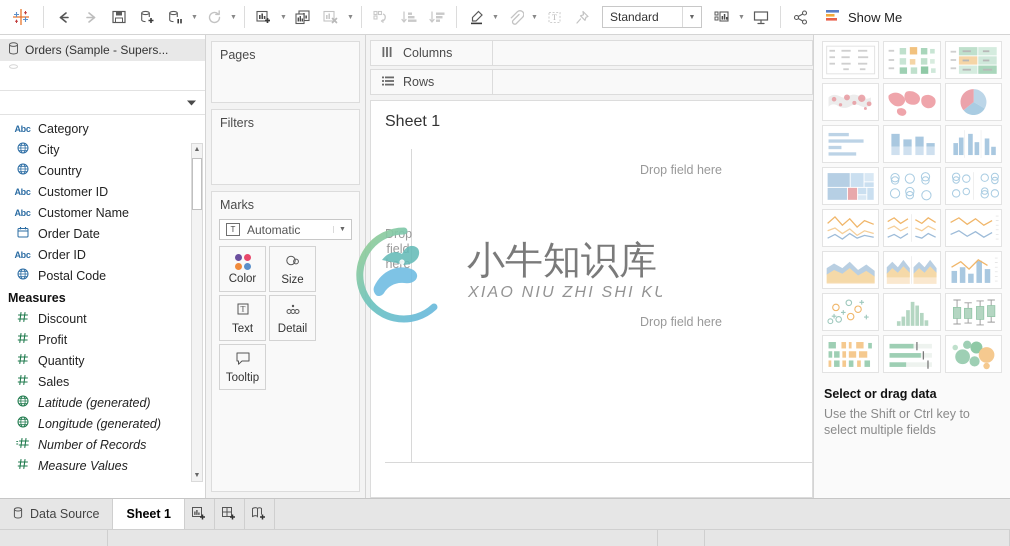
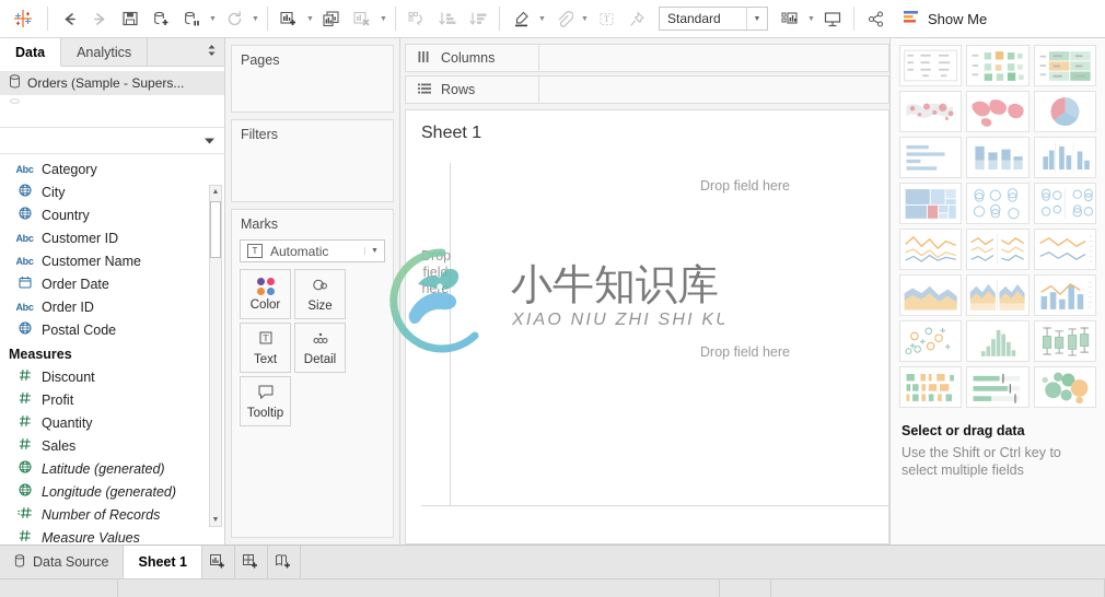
  T
  Standard
  Show Me
+ Data
+ Analytics
  Orders (Sample - Supers...
  Abc
  Category
  City
  Country
  Abc
  Customer ID
  Abc
  Customer Name
  Order Date
  Abc
  Order ID
  Postal Code
  Measures
  Discount
  Profit
  Quantity
  Sales
  Latitude (generated)
  Longitude (generated)
  Number of Records
  Measure Values
  Pages
  Filters
  Marks
  T
  Automatic
  Color
  Size
  T
  Text
  Detail
  Tooltip
  Columns
  Rows
  Sheet 1
  Drop field here
  Drop field here
  field
  hee
  Select or drag data
  Use the Shift or Ctrl key to select multiple fields
  Data Source
  Sheet 1
  小牛知识库
  XIAO NIU ZHI SHI KU
